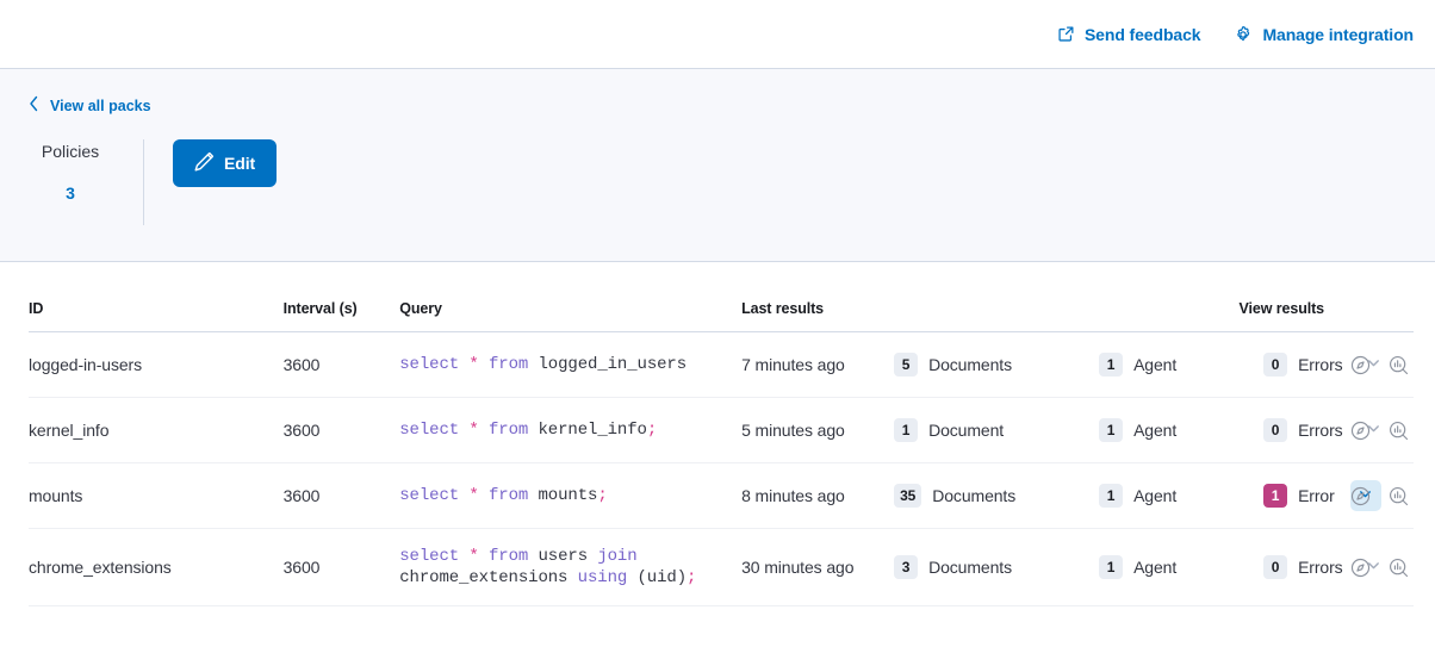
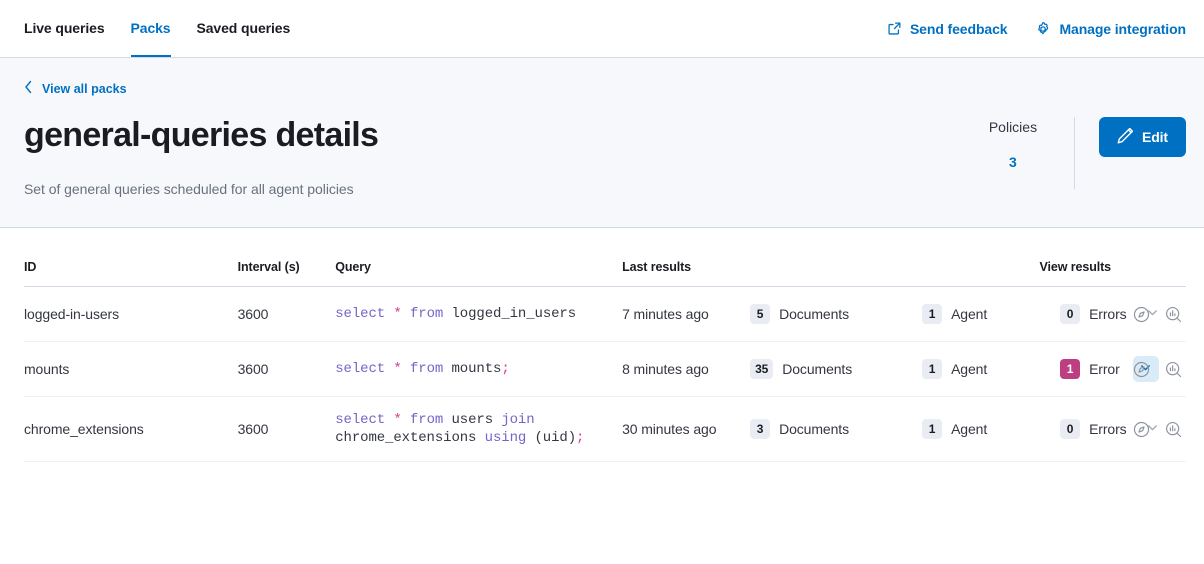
+ Live queries
+ Packs
+ Saved queries
  Send feedback
  Manage integration
  View all packs
+ general-queries details
+ Set of general queries scheduled for all agent policies
  Policies
  3
  Edit
  ID	Interval (s)	Query	Last results	View results
  logged-in-users	3600	select * from logged_in_users	7 minutes ago 5 Documents 1 Agent 0 Errors
- kernel_info	3600	select * from kernel_info;	5 minutes ago 1 Document 1 Agent 0 Errors
  mounts	3600	select * from mounts;	8 minutes ago 35 Documents 1 Agent 1 Error
  chrome_extensions	3600	select * from users joinchrome_extensions using (uid);	30 minutes ago 3 Documents 1 Agent 0 Errors
